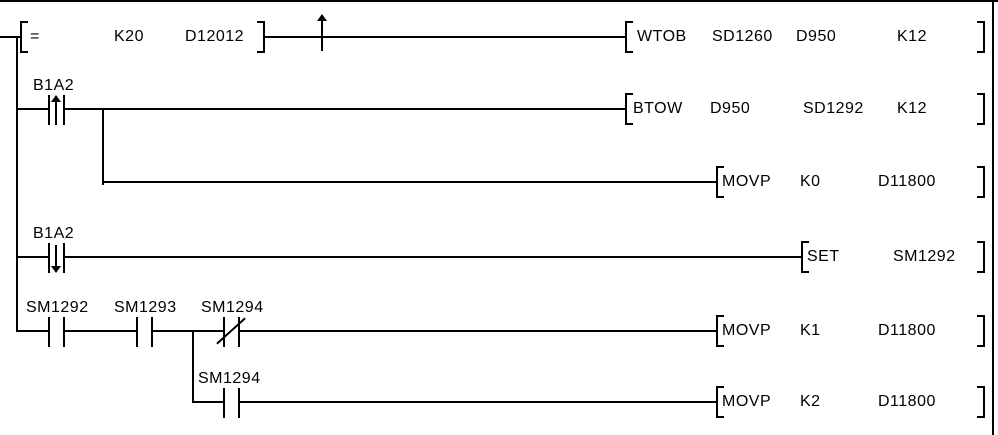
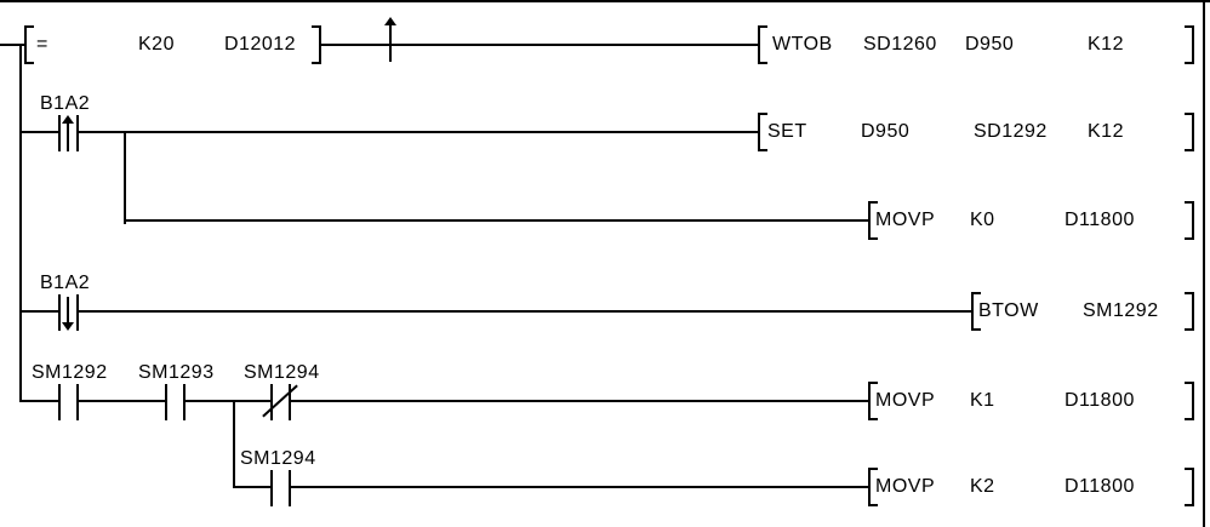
  =
  K20
  D12012
  WTOB
  SD1260
  D950
  K12
  B1A2
- BTOW
+ SET
  D950
  SD1292
  K12
  MOVP
  K0
  D11800
  B1A2
- SET
+ BTOW
  SM1292
  SM1292
  SM1293
  SM1294
  MOVP
  K1
  D11800
  SM1294
  MOVP
  K2
  D11800
